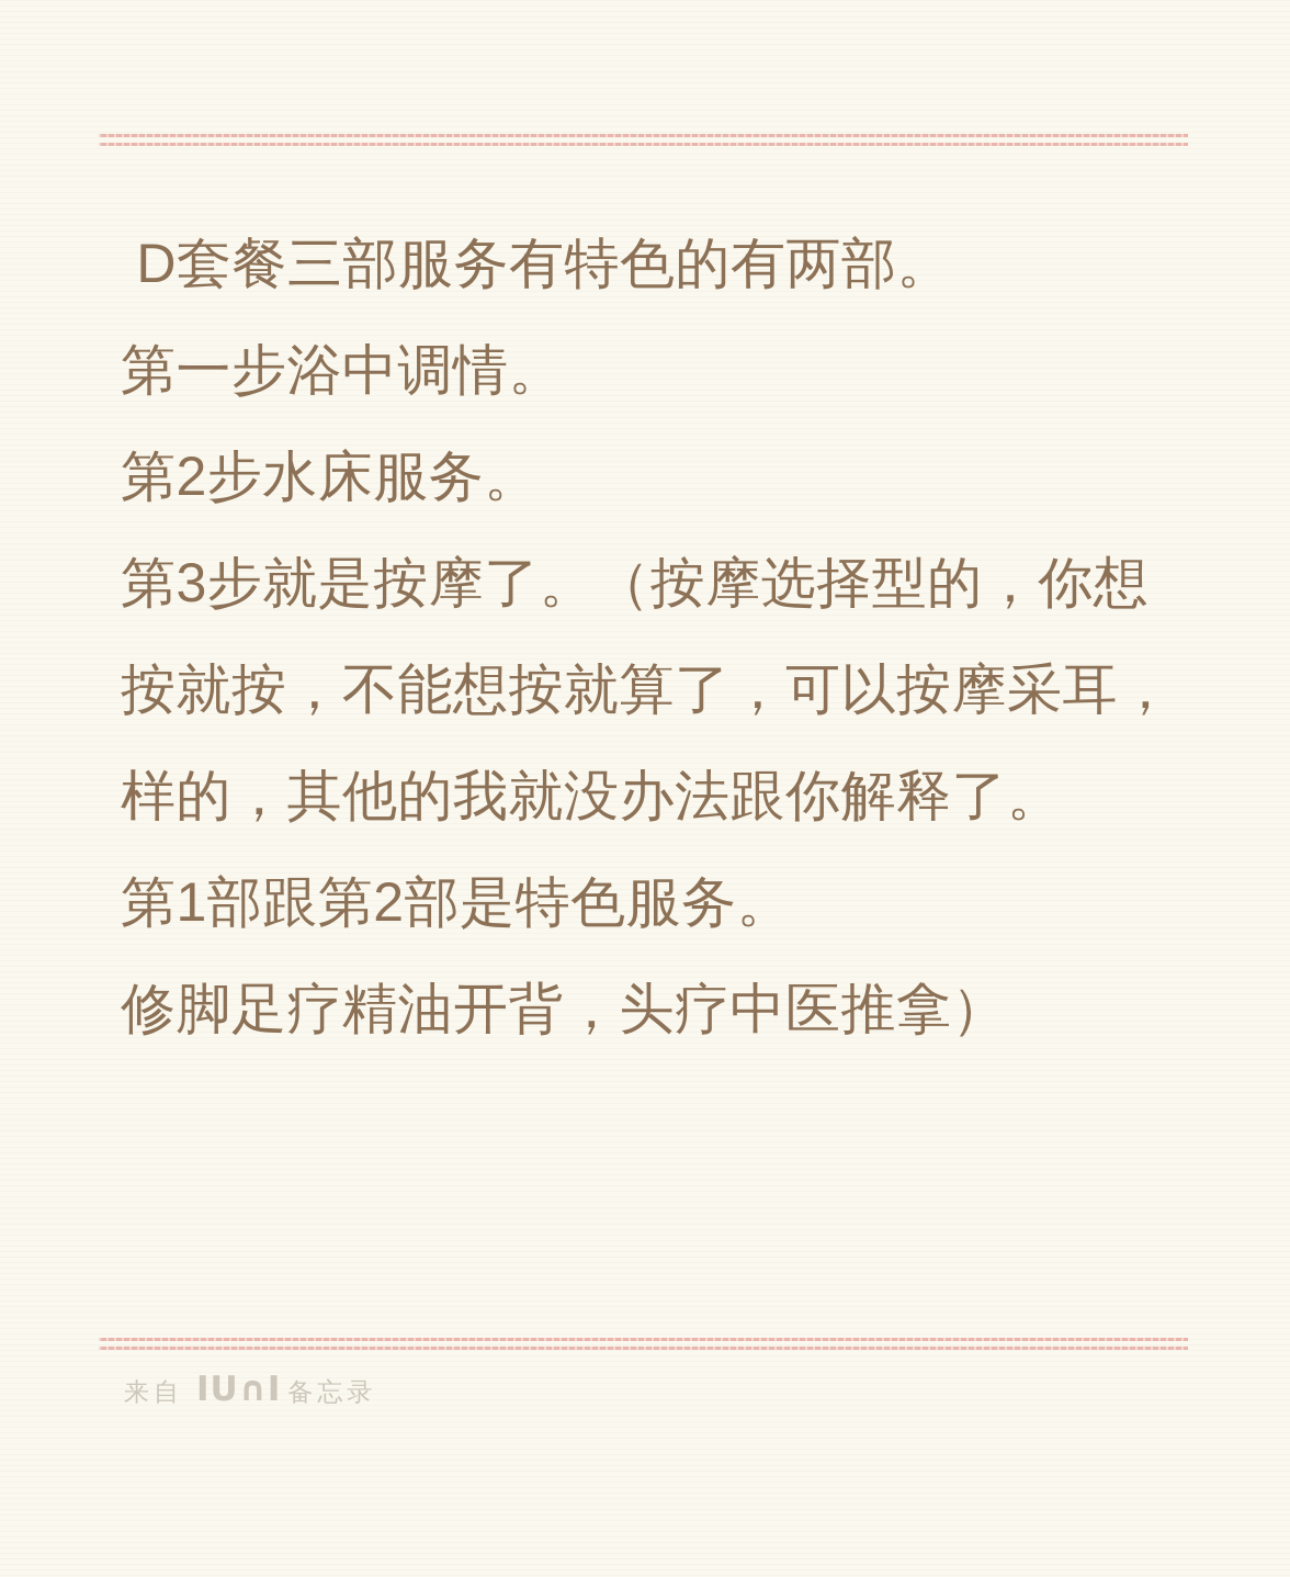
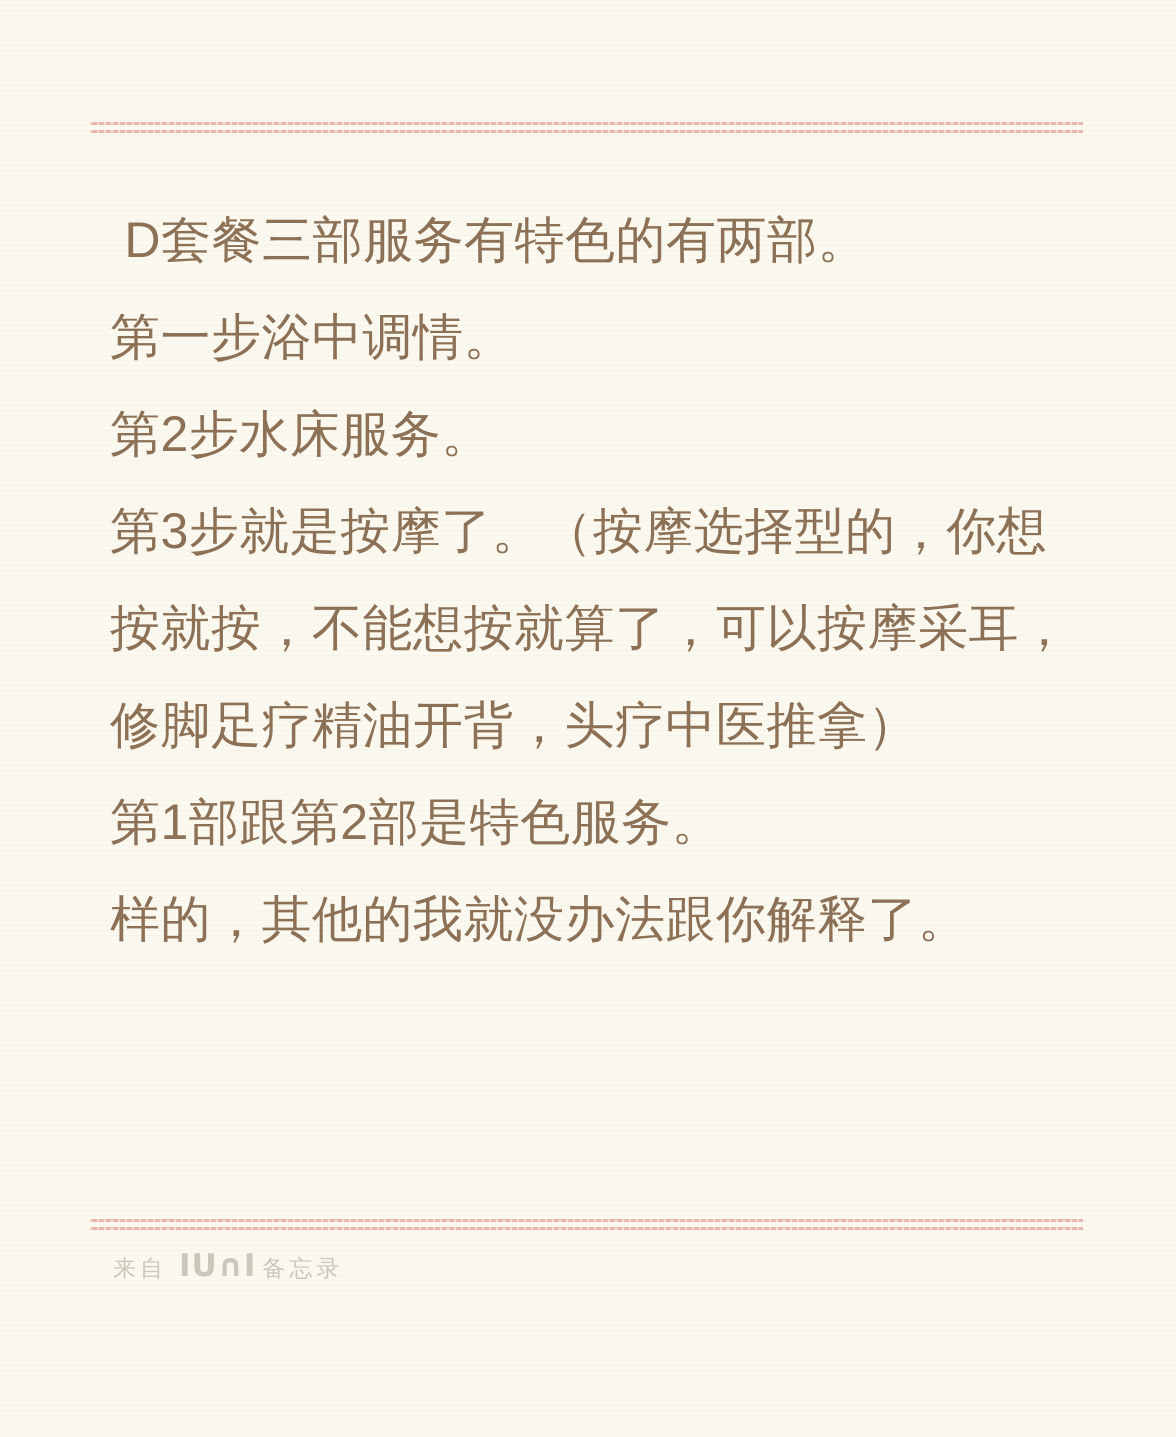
  D套餐三部服务有特色的有两部。
  第一步浴中调情。
  第2步水床服务。
  第3步就是按摩了。（按摩选择型的，你想
  按就按，不能想按就算了，可以按摩采耳，
- 样的，其他的我就没办法跟你解释了。
+ 修脚足疗精油开背，头疗中医推拿）
  第1部跟第2部是特色服务。
- 修脚足疗精油开背，头疗中医推拿）
+ 样的，其他的我就没办法跟你解释了。
  来自
  IU∩I
  备忘录
